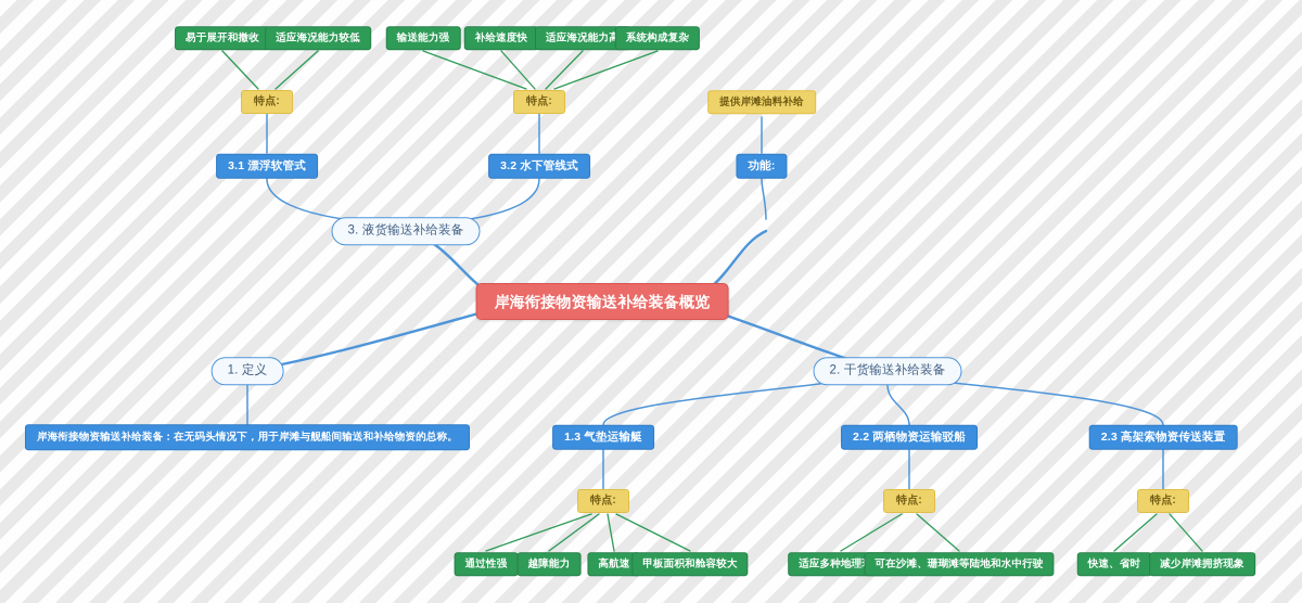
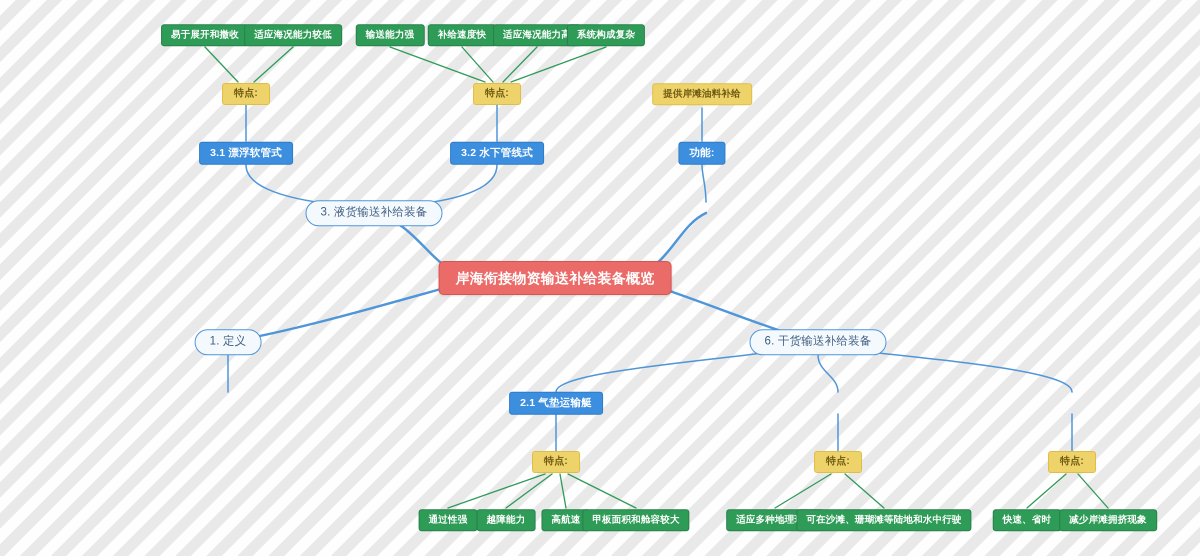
  易于展开和撤收
  适应海况能力较低
  输送能力强
  补给速度快
  适应海况能力
  系统构成复杂
  特点:
  特点:
  提供岸滩油料补给
  3.1 漂浮软管式
  3.2 水下管线式
  功能:
  3. 液货输送补给装备
  岸海衔接物资输送补给装备概览
  1. 定义
- 2. 干货输送补给装备
+ 6. 干货输送补给装备
- 岸海衔接物资输送补给装备：在无码头情况下，用于岸滩与舰船间输送和补给物资的总称。
- 1.3 气垫运输艇
+ 2.1 气垫运输艇
- 2.2 两栖物资运输驳船
- 2.3 高架索物资传送装置
  特点:
  特点:
  特点:
  通过性强
  越障能力
  高航速
  甲板面积和舱容较大
  适应多种地理
  可在沙滩、珊瑚滩等陆地和水中行驶
  快速、省时
  减少岸滩拥挤现象
